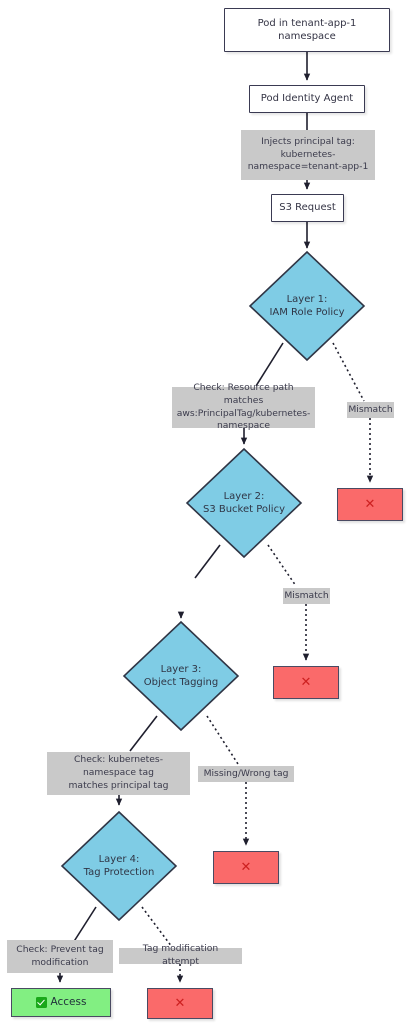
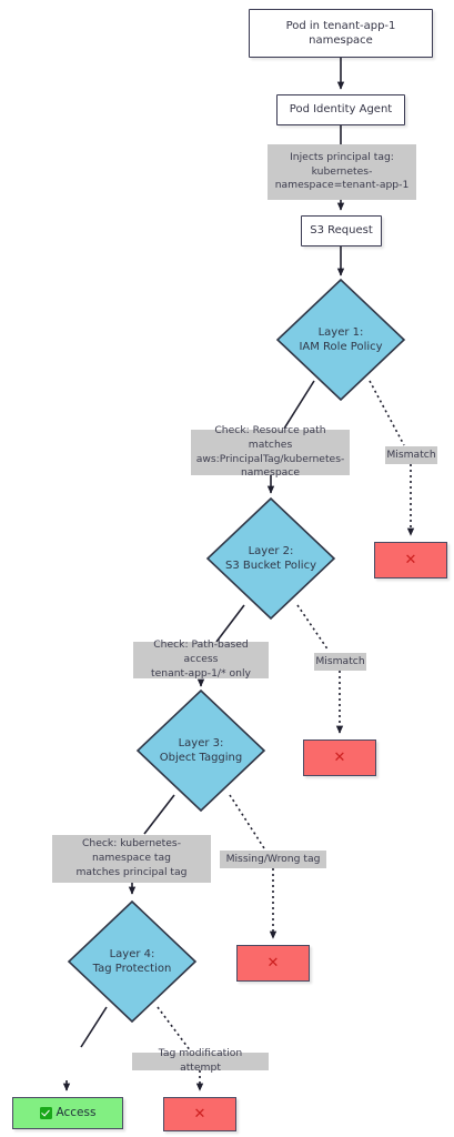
  Pod in tenant-app-1
  namespace
  Pod Identity Agent
  Injects principal tag:
  kubernetes-
  namespace=tenant-app-1
  S3 Request
  Layer 1:
  IAM Role Policy
  Check: Resource path matches
  aws:PrincipalTag/kubernetes-
  namespace
  Mismatch
  ✕
  Layer 2:
  S3 Bucket Policy
+ Check: Path-based access
+ tenant-app-1/* only
  Mismatch
  ✕
  Layer 3:
  Object Tagging
  Check: kubernetes-
  namespace tag
  matches principal tag
  Missing/Wrong tag
  ✕
  Layer 4:
  Tag Protection
- Check: Prevent tag
- modification
  Tag modification attempt
  Access
  ✕
